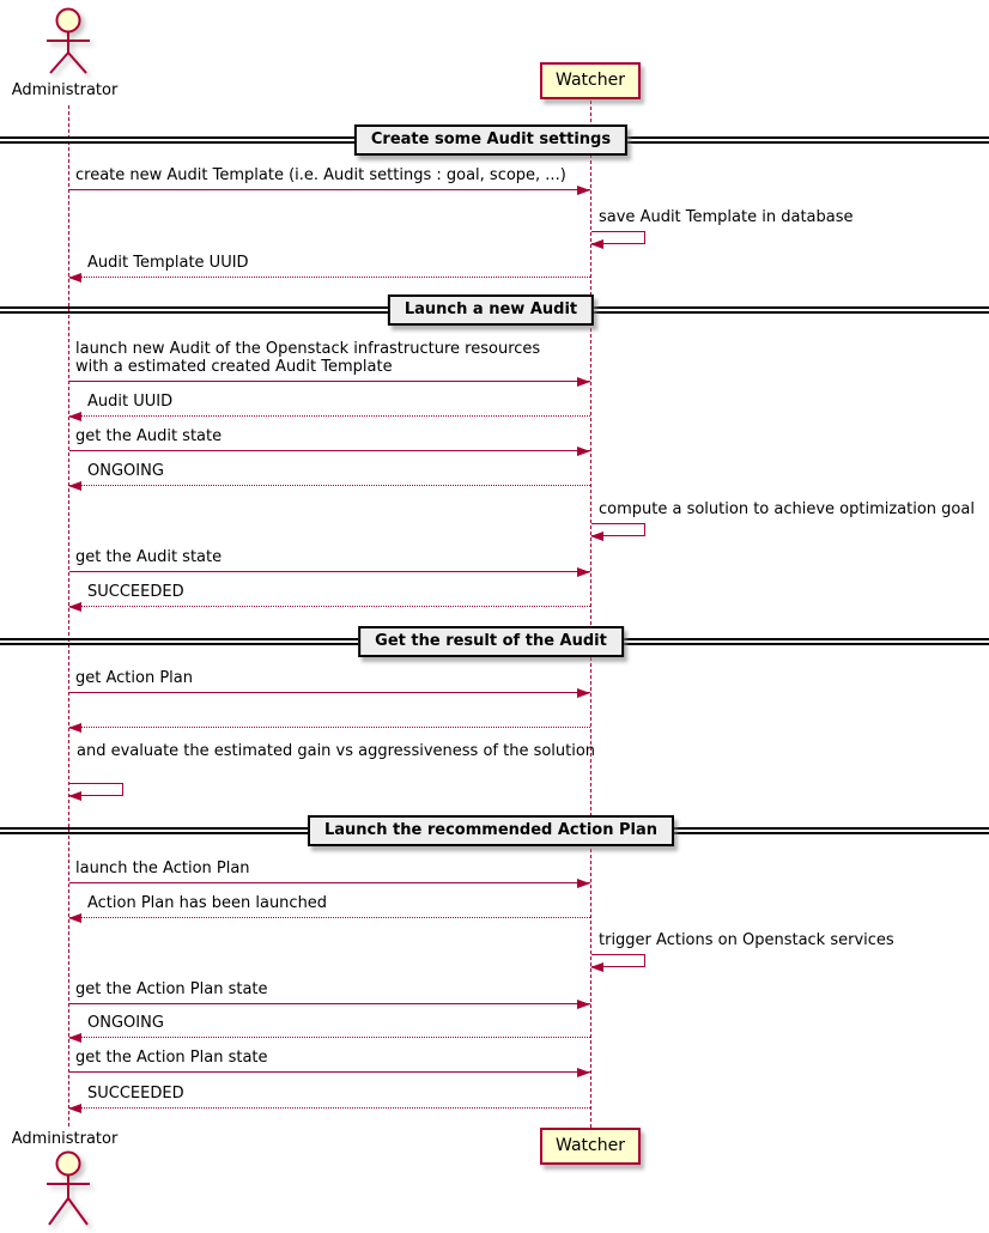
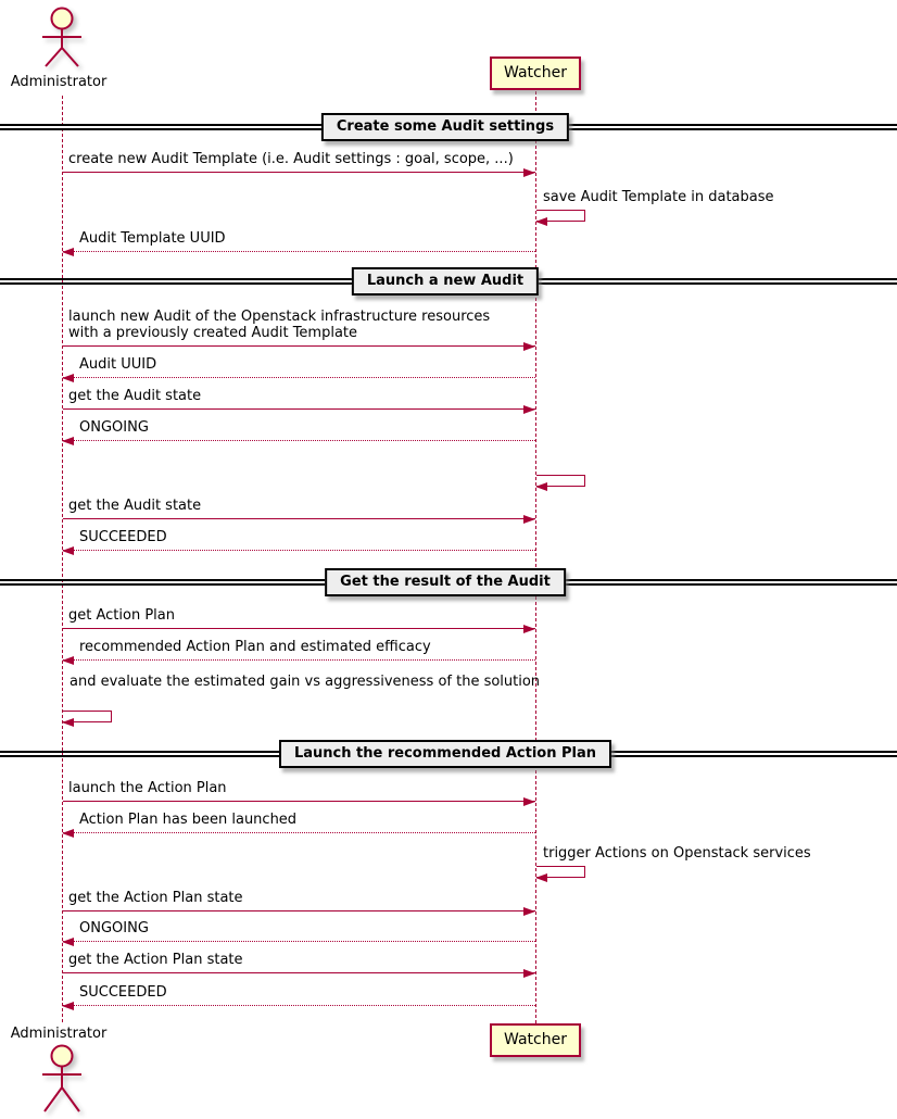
  Administrator
  Watcher
  Administrator
  Watcher
  Create some Audit settings
  create new Audit Template (i.e. Audit settings : goal, scope, ...)
  save Audit Template in database
  Audit Template UUID
  Launch a new Audit
  launch new Audit of the Openstack infrastructure resources
- with a estimated created Audit Template
+ with a previously created Audit Template
  Audit UUID
  get the Audit state
  ONGOING
- compute a solution to achieve optimization goal
  get the Audit state
  SUCCEEDED
  Get the result of the Audit
  get Action Plan
+ recommended Action Plan and estimated efficacy
  and evaluate the estimated gain vs aggressiveness of the solution
  Launch the recommended Action Plan
  launch the Action Plan
  Action Plan has been launched
  trigger Actions on Openstack services
  get the Action Plan state
  ONGOING
  get the Action Plan state
  SUCCEEDED
